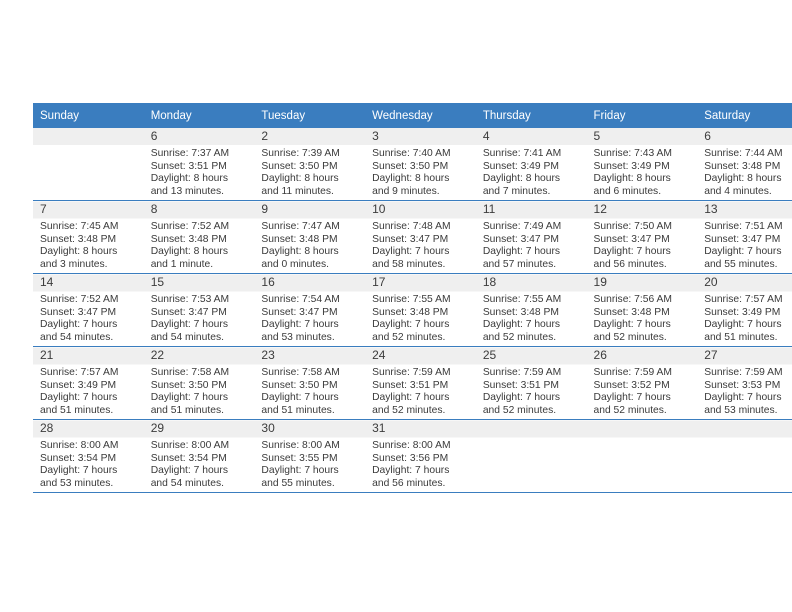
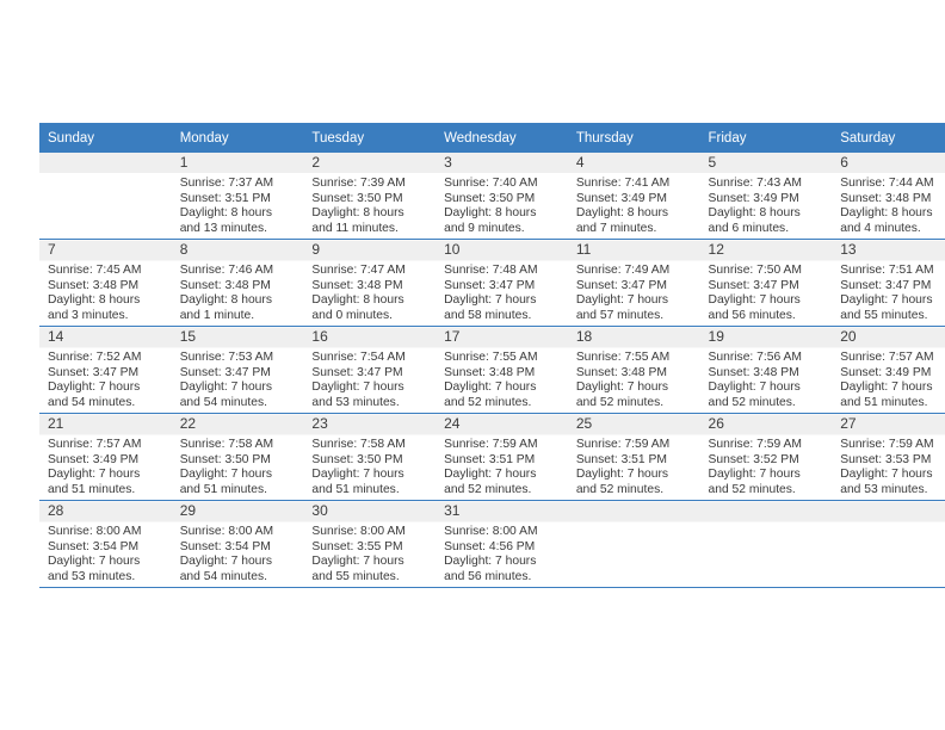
  Sunday	Monday	Tuesday	Wednesday	Thursday	Friday	Saturday
- 	6Sunrise: 7:37 AMSunset: 3:51 PMDaylight: 8 hoursand 13 minutes.	2Sunrise: 7:39 AMSunset: 3:50 PMDaylight: 8 hoursand 11 minutes.	3Sunrise: 7:40 AMSunset: 3:50 PMDaylight: 8 hoursand 9 minutes.	4Sunrise: 7:41 AMSunset: 3:49 PMDaylight: 8 hoursand 7 minutes.	5Sunrise: 7:43 AMSunset: 3:49 PMDaylight: 8 hoursand 6 minutes.	6Sunrise: 7:44 AMSunset: 3:48 PMDaylight: 8 hoursand 4 minutes.
+ 	1Sunrise: 7:37 AMSunset: 3:51 PMDaylight: 8 hoursand 13 minutes.	2Sunrise: 7:39 AMSunset: 3:50 PMDaylight: 8 hoursand 11 minutes.	3Sunrise: 7:40 AMSunset: 3:50 PMDaylight: 8 hoursand 9 minutes.	4Sunrise: 7:41 AMSunset: 3:49 PMDaylight: 8 hoursand 7 minutes.	5Sunrise: 7:43 AMSunset: 3:49 PMDaylight: 8 hoursand 6 minutes.	6Sunrise: 7:44 AMSunset: 3:48 PMDaylight: 8 hoursand 4 minutes.
- 7Sunrise: 7:45 AMSunset: 3:48 PMDaylight: 8 hoursand 3 minutes.	8Sunrise: 7:52 AMSunset: 3:48 PMDaylight: 8 hoursand 1 minute.	9Sunrise: 7:47 AMSunset: 3:48 PMDaylight: 8 hoursand 0 minutes.	10Sunrise: 7:48 AMSunset: 3:47 PMDaylight: 7 hoursand 58 minutes.	11Sunrise: 7:49 AMSunset: 3:47 PMDaylight: 7 hoursand 57 minutes.	12Sunrise: 7:50 AMSunset: 3:47 PMDaylight: 7 hoursand 56 minutes.	13Sunrise: 7:51 AMSunset: 3:47 PMDaylight: 7 hoursand 55 minutes.
+ 7Sunrise: 7:45 AMSunset: 3:48 PMDaylight: 8 hoursand 3 minutes.	8Sunrise: 7:46 AMSunset: 3:48 PMDaylight: 8 hoursand 1 minute.	9Sunrise: 7:47 AMSunset: 3:48 PMDaylight: 8 hoursand 0 minutes.	10Sunrise: 7:48 AMSunset: 3:47 PMDaylight: 7 hoursand 58 minutes.	11Sunrise: 7:49 AMSunset: 3:47 PMDaylight: 7 hoursand 57 minutes.	12Sunrise: 7:50 AMSunset: 3:47 PMDaylight: 7 hoursand 56 minutes.	13Sunrise: 7:51 AMSunset: 3:47 PMDaylight: 7 hoursand 55 minutes.
  14Sunrise: 7:52 AMSunset: 3:47 PMDaylight: 7 hoursand 54 minutes.	15Sunrise: 7:53 AMSunset: 3:47 PMDaylight: 7 hoursand 54 minutes.	16Sunrise: 7:54 AMSunset: 3:47 PMDaylight: 7 hoursand 53 minutes.	17Sunrise: 7:55 AMSunset: 3:48 PMDaylight: 7 hoursand 52 minutes.	18Sunrise: 7:55 AMSunset: 3:48 PMDaylight: 7 hoursand 52 minutes.	19Sunrise: 7:56 AMSunset: 3:48 PMDaylight: 7 hoursand 52 minutes.	20Sunrise: 7:57 AMSunset: 3:49 PMDaylight: 7 hoursand 51 minutes.
  21Sunrise: 7:57 AMSunset: 3:49 PMDaylight: 7 hoursand 51 minutes.	22Sunrise: 7:58 AMSunset: 3:50 PMDaylight: 7 hoursand 51 minutes.	23Sunrise: 7:58 AMSunset: 3:50 PMDaylight: 7 hoursand 51 minutes.	24Sunrise: 7:59 AMSunset: 3:51 PMDaylight: 7 hoursand 52 minutes.	25Sunrise: 7:59 AMSunset: 3:51 PMDaylight: 7 hoursand 52 minutes.	26Sunrise: 7:59 AMSunset: 3:52 PMDaylight: 7 hoursand 52 minutes.	27Sunrise: 7:59 AMSunset: 3:53 PMDaylight: 7 hoursand 53 minutes.
- 28Sunrise: 8:00 AMSunset: 3:54 PMDaylight: 7 hoursand 53 minutes.	29Sunrise: 8:00 AMSunset: 3:54 PMDaylight: 7 hoursand 54 minutes.	30Sunrise: 8:00 AMSunset: 3:55 PMDaylight: 7 hoursand 55 minutes.	31Sunrise: 8:00 AMSunset: 3:56 PMDaylight: 7 hoursand 56 minutes.
+ 28Sunrise: 8:00 AMSunset: 3:54 PMDaylight: 7 hoursand 53 minutes.	29Sunrise: 8:00 AMSunset: 3:54 PMDaylight: 7 hoursand 54 minutes.	30Sunrise: 8:00 AMSunset: 3:55 PMDaylight: 7 hoursand 55 minutes.	31Sunrise: 8:00 AMSunset: 4:56 PMDaylight: 7 hoursand 56 minutes.
